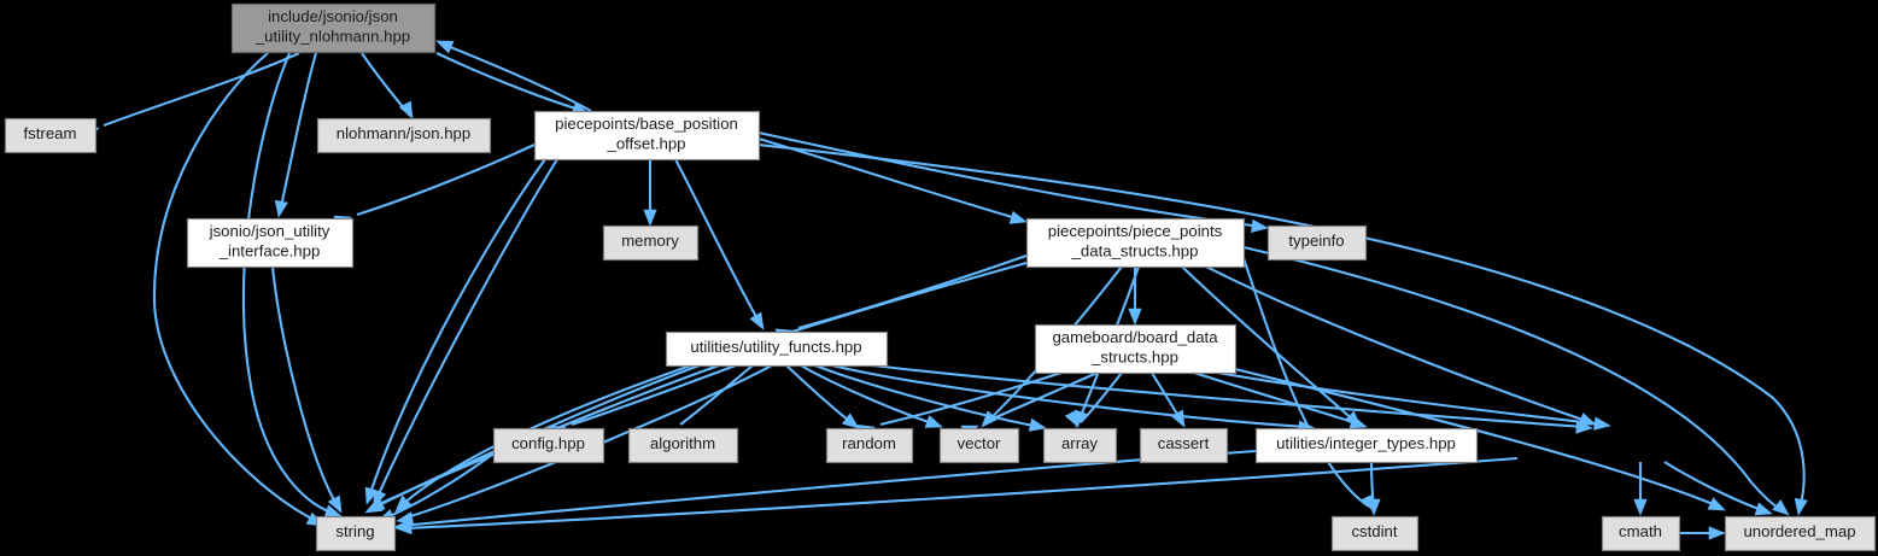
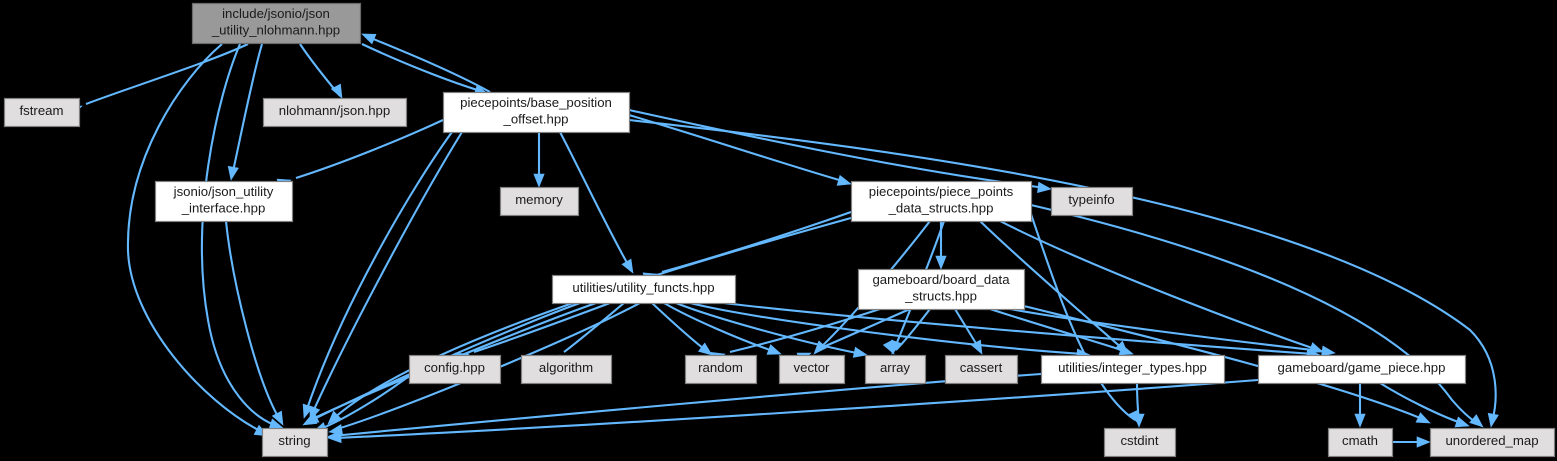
  include/jsonio/json _utility_nlohmann.hpp
  fstream
  nlohmann/json.hpp
  piecepoints/base_position _offset.hpp
  jsonio/json_utility _interface.hpp
  memory
  piecepoints/piece_points _data_structs.hpp
  typeinfo
  utilities/utility_functs.hpp
  gameboard/board_data _structs.hpp
  config.hpp
  algorithm
  random
  vector
  array
  cassert
  utilities/integer_types.hpp
+ gameboard/game_piece.hpp
  string
  cstdint
  cmath
  unordered_map
